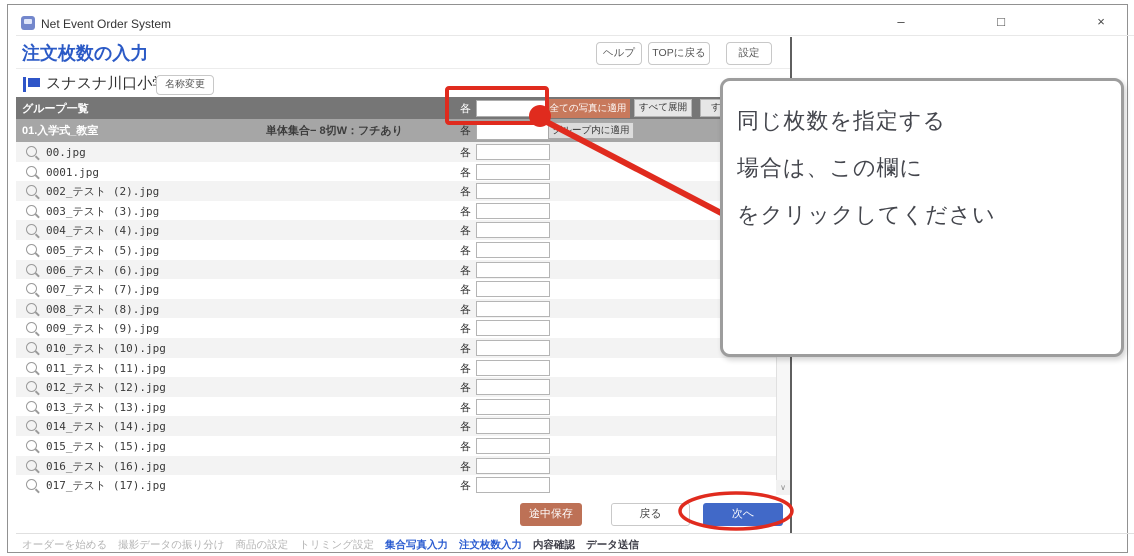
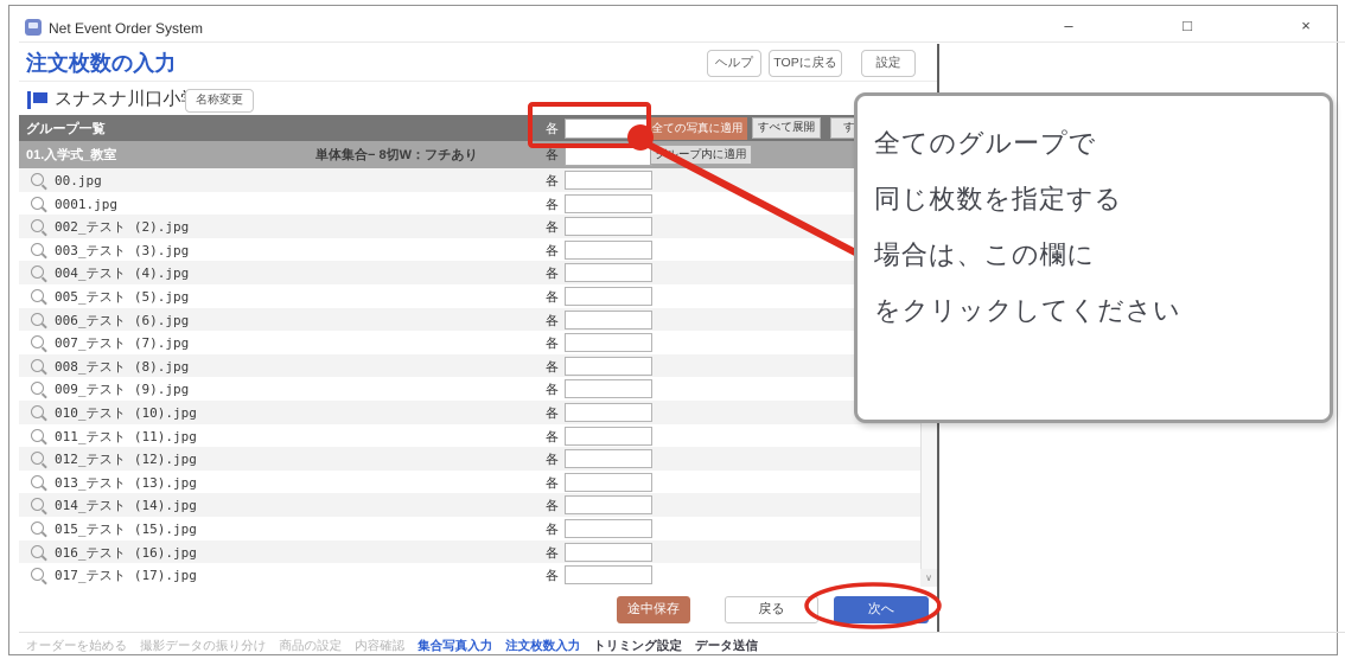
  Net Event Order System
  –
  □
  ×
  注文枚数の入力
  ヘルプ
  TOPに戻る
  設定
  スナスナ川口小
  名称変更
  グループ一覧
  各
  全ての写真に適用
  すべて展開
  す
  01.入学式_教室
  単体集合− 8切W：フチあり
  各
  ープ内に適用
  00.jpg
  各
  0001.jpg
  各
  002_テスト (2).jpg
  各
  003_テスト (3).jpg
  各
  004_テスト (4).jpg
  各
  005_テスト (5).jpg
  各
  006_テスト (6).jpg
  各
  007_テスト (7).jpg
  各
  008_テスト (8).jpg
  各
  009_テスト (9).jpg
  各
  010_テスト (10).jpg
  各
  011_テスト (11).jpg
  各
  012_テスト (12).jpg
  各
  013_テスト (13).jpg
  各
  014_テスト (14).jpg
  各
  015_テスト (15).jpg
  各
  016_テスト (16).jpg
  各
  017_テスト (17).jpg
  各
  ∨
  途中保存
  戻る
  次へ
  オーダーを始める
  撮影データの振り分け
  商品の設定
- トリミング設定
+ 内容確認
  集合写真入力
  注文枚数入力
- 内容確認
+ トリミング設定
  データ送信
+ 全てのグループで
  同じ枚数を指定する
  場合は、この欄に
  をクリックしてください
